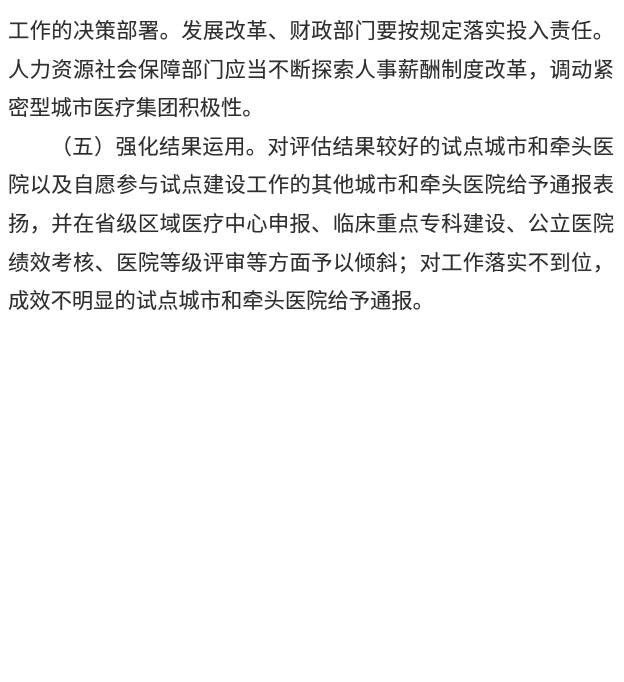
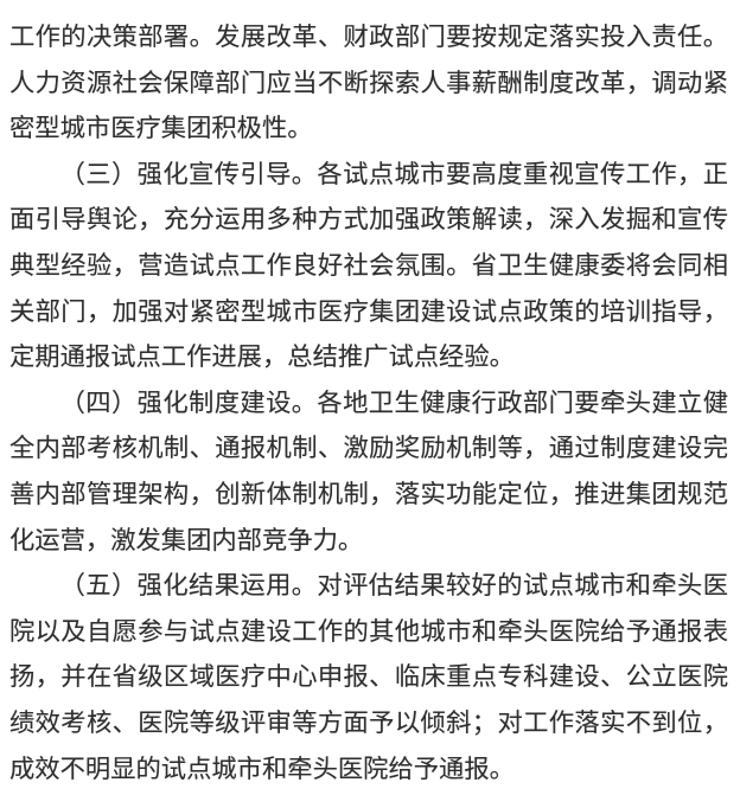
  工作的决策部署。发展改革、财政部门要按规定落实投入责任。人力资源社会保障部门应当不断探索人事薪酬制度改革，调动紧密型城市医疗集团积极性。
+ （三）强化宣传引导。各试点城市要高度重视宣传工作，正面引导舆论，充分运用多种方式加强政策解读，深入发掘和宣传典型经验，营造试点工作良好社会氛围。省卫生健康委将会同相关部门，加强对紧密型城市医疗集团建设试点政策的培训指导，定期通报试点工作进展，总结推广试点经验。
+ （四）强化制度建设。各地卫生健康行政部门要牵头建立健全内部考核机制、通报机制、激励奖励机制等，通过制度建设完善内部管理架构，创新体制机制，落实功能定位，推进集团规范化运营，激发集团内部竞争力。
  （五）强化结果运用。对评估结果较好的试点城市和牵头医院以及自愿参与试点建设工作的其他城市和牵头医院给予通报表扬，并在省级区域医疗中心申报、临床重点专科建设、公立医院绩效考核、医院等级评审等方面予以倾斜；对工作落实不到位，成效不明显的试点城市和牵头医院给予通报。
